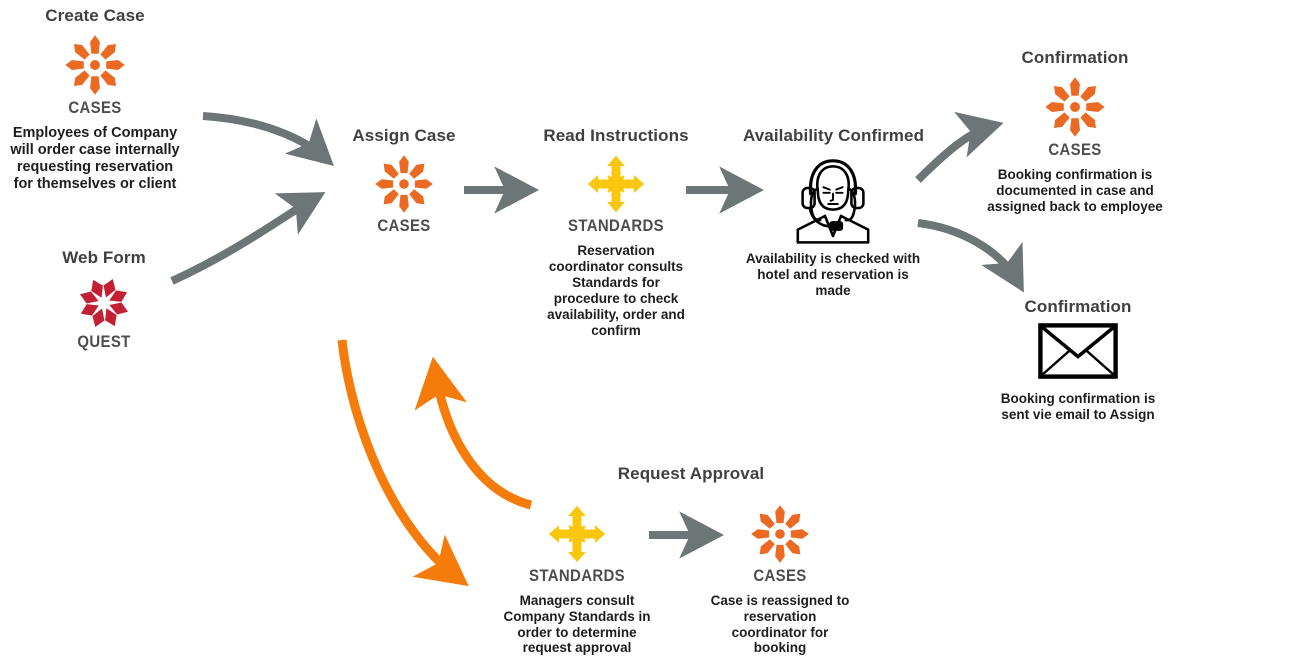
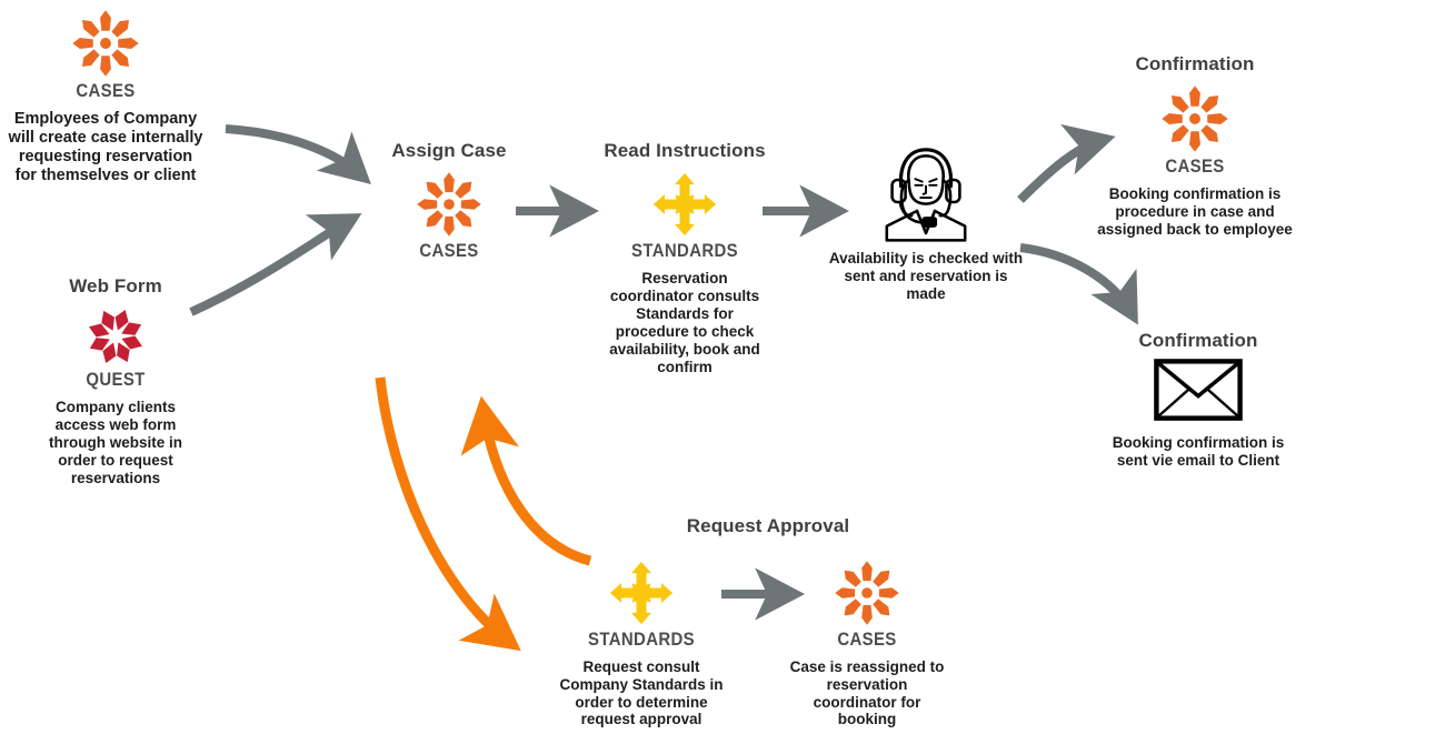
- Create Case
  CASES
- Employees of Company will order case internally requesting reservation for themselves or client
+ Employees of Company will create case internally requesting reservation for themselves or client
  Web Form
  QUEST
+ Company clients access web form through website in order to request reservations
  Assign Case
  CASES
  Read Instructions
  STANDARDS
- Reservation coordinator consults Standards for procedure to check availability, order and confirm
+ Reservation coordinator consults Standards for procedure to check availability, book and confirm
- Availability Confirmed
- Availability is checked with hotel and reservation is made
+ Availability is checked with sent and reservation is made
  Confirmation
  CASES
- Booking confirmation is documented in case and assigned back to employee
+ Booking confirmation is procedure in case and assigned back to employee
  Confirmation
- Booking confirmation is sent vie email to Assign
+ Booking confirmation is sent vie email to Client
  Request Approval
  STANDARDS
- Managers consult Company Standards in order to determine request approval
+ Request consult Company Standards in order to determine request approval
  CASES
  Case is reassigned to reservation coordinator for booking
